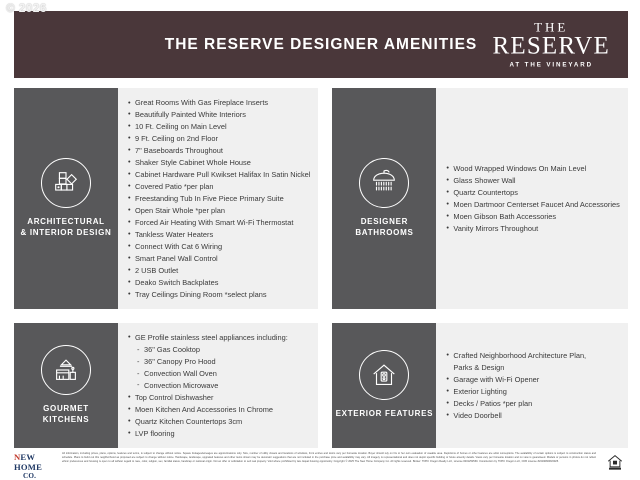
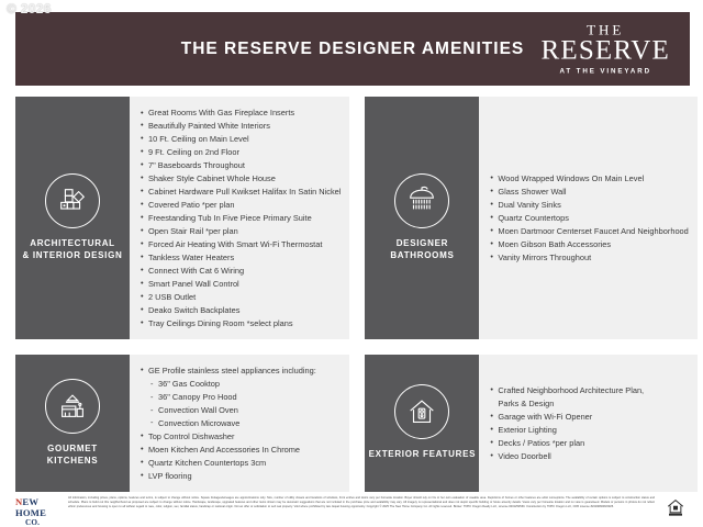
  © 2026
  THE RESERVE DESIGNER AMENITIES
  THE
  RESERVE
  ARCHITECTURAL
  & INTERIOR DESIGN
  Great Rooms With Gas Fireplace Inserts
  Beautifully Painted White Interiors
  10 Ft. Ceiling on Main Level
  9 Ft. Ceiling on 2nd Floor
  7" Baseboards Throughout
  Shaker Style Cabinet Whole House
  Cabinet Hardware Pull Kwikset Halifax In Satin Nickel
  Covered Patio *per plan
  Freestanding Tub In Five Piece Primary Suite
- Open Stair Whole *per plan
+ Open Stair Rail *per plan
  Forced Air Heating With Smart Wi-Fi Thermostat
  Tankless Water Heaters
  Connect With Cat 6 Wiring
  Smart Panel Wall Control
  2 USB Outlet
  Deako Switch Backplates
  Tray Ceilings Dining Room *select plans
  DESIGNER
  BATHROOMS
  Wood Wrapped Windows On Main Level
  Glass Shower Wall
+ Dual Vanity Sinks
  Quartz Countertops
- Moen Dartmoor Centerset Faucet And Accessories
+ Moen Dartmoor Centerset Faucet And Neighborhood
  Moen Gibson Bath Accessories
  Vanity Mirrors Throughout
  GOURMET
  KITCHENS
  GE Profile stainless steel appliances including:
  36" Gas Cooktop
  36" Canopy Pro Hood
  Convection Wall Oven
  Convection Microwave
  Top Control Dishwasher
  Moen Kitchen And Accessories In Chrome
  Quartz Kitchen Countertops 3cm
  LVP flooring
  EXTERIOR FEATURES
  Crafted Neighborhood Architecture Plan,
  Parks & Design
  Garage with Wi-Fi Opener
  Exterior Lighting
  Decks / Patios *per plan
  Video Doorbell
  NEW
  HOME
  CO.
